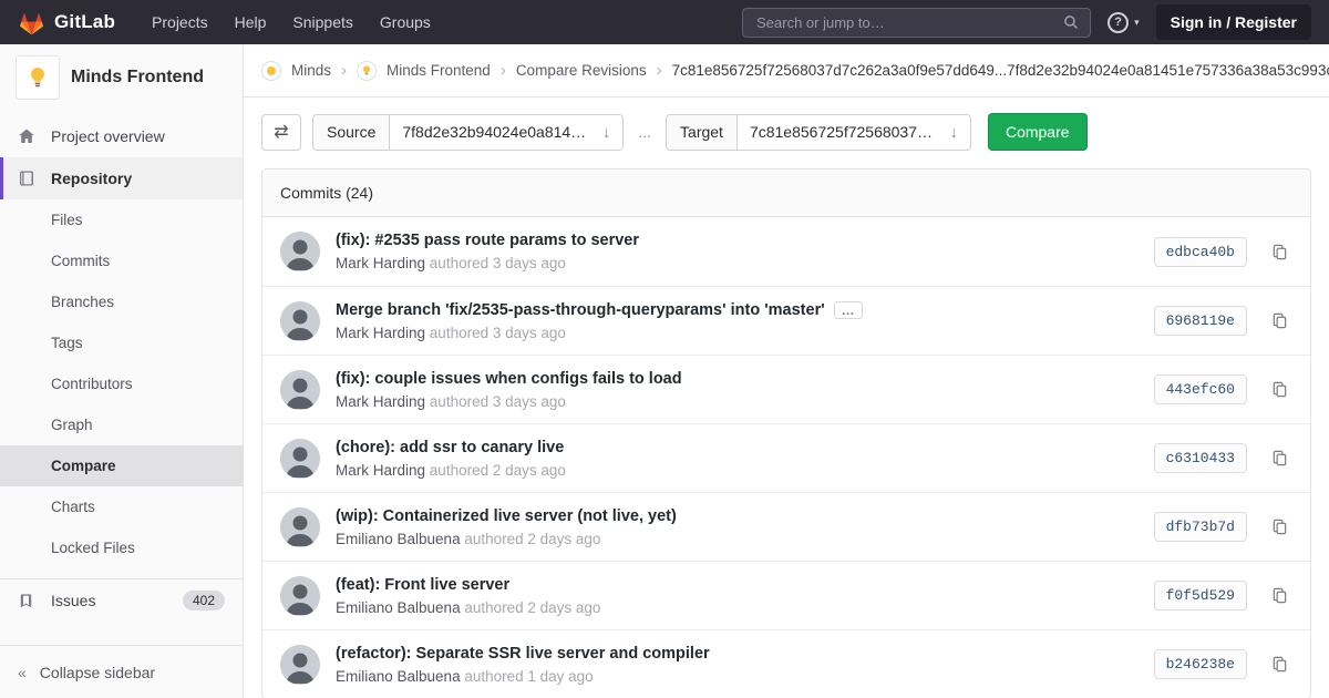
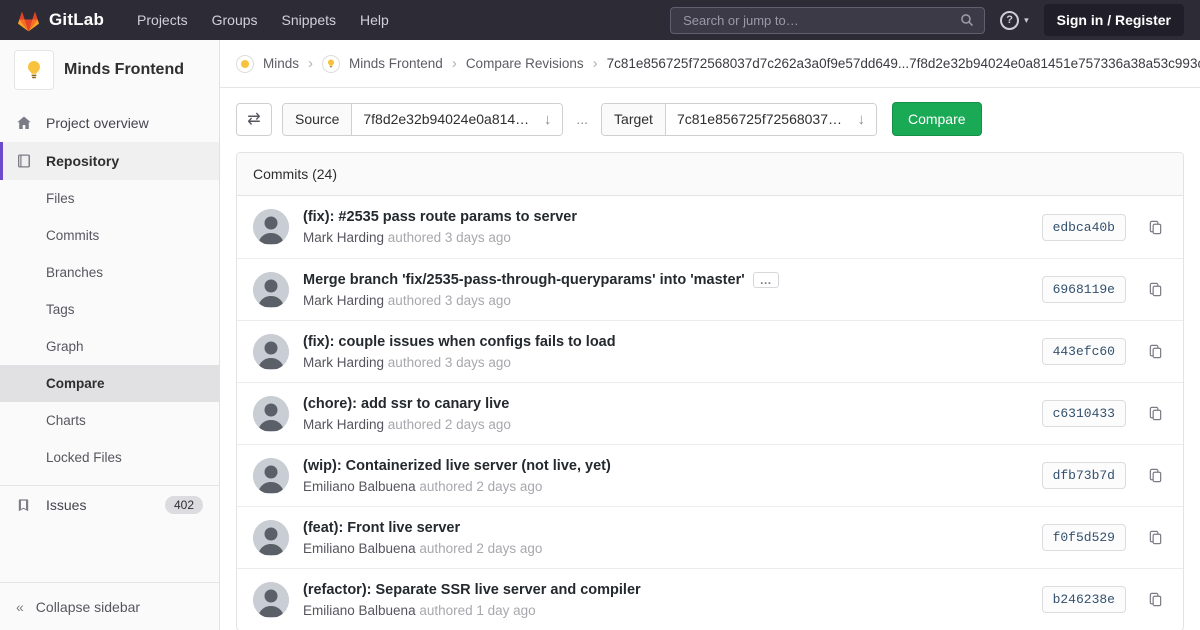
  GitLab
  Projects
- Help
+ Groups
  Snippets
- Groups
+ Help
  Search or jump to…
  ?
  ▾
  Sign in / Register
  Minds Frontend
  Project overview
  Repository
  Files
  Commits
  Branches
  Tags
- Contributors
  Graph
  Compare
  Charts
  Locked Files
  Issues
  402
  «
  Collapse sidebar
  Minds
  ›
  Minds Frontend
  ›
  Compare Revisions
  ›
  7c81e856725f72568037d7c262a3a0f9e57dd649...7f8d2e32b94024e0a81451e757336a38a53c993
  ⇄
  Source
  7f8d2e32b94024e0a814…
  ↓
  ...
  Target
  7c81e856725f72568037…
  ↓
  Compare
  Commits (24)
  (fix): #2535 pass route params to server
  Mark Harding authored 3 days ago
  edbca40b
  Merge branch 'fix/2535-pass-through-queryparams' into 'master'
  …
  Mark Harding authored 3 days ago
  6968119e
  (fix): couple issues when configs fails to load
  Mark Harding authored 3 days ago
  443efc60
  (chore): add ssr to canary live
  Mark Harding authored 2 days ago
  c6310433
  (wip): Containerized live server (not live, yet)
  Emiliano Balbuena authored 2 days ago
  dfb73b7d
  (feat): Front live server
  Emiliano Balbuena authored 2 days ago
  f0f5d529
  (refactor): Separate SSR live server and compiler
  Emiliano Balbuena authored 1 day ago
  b246238e
